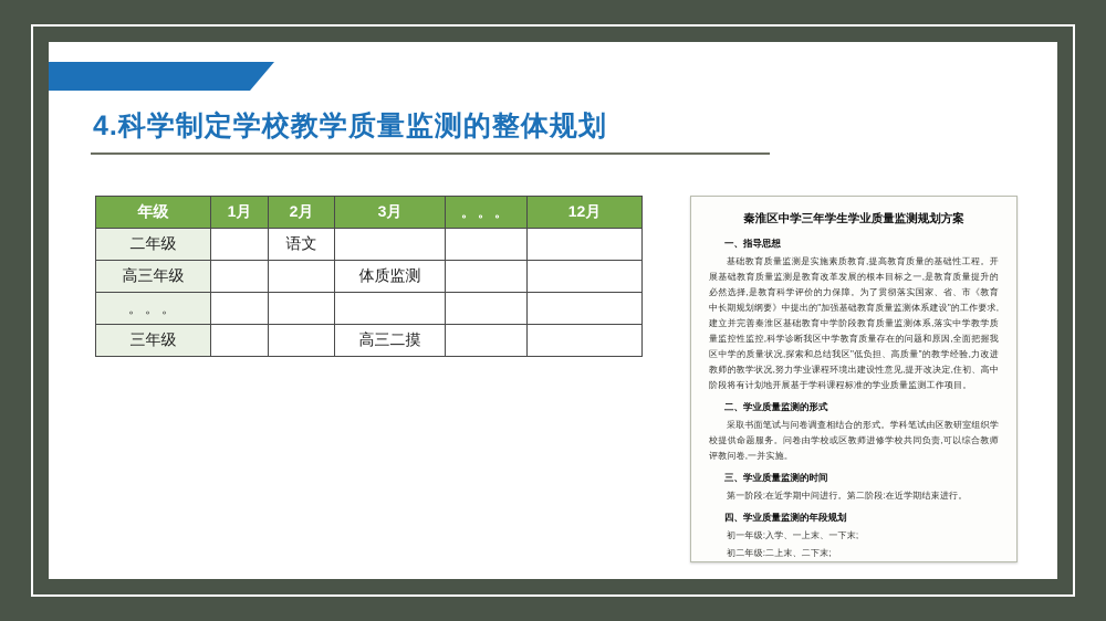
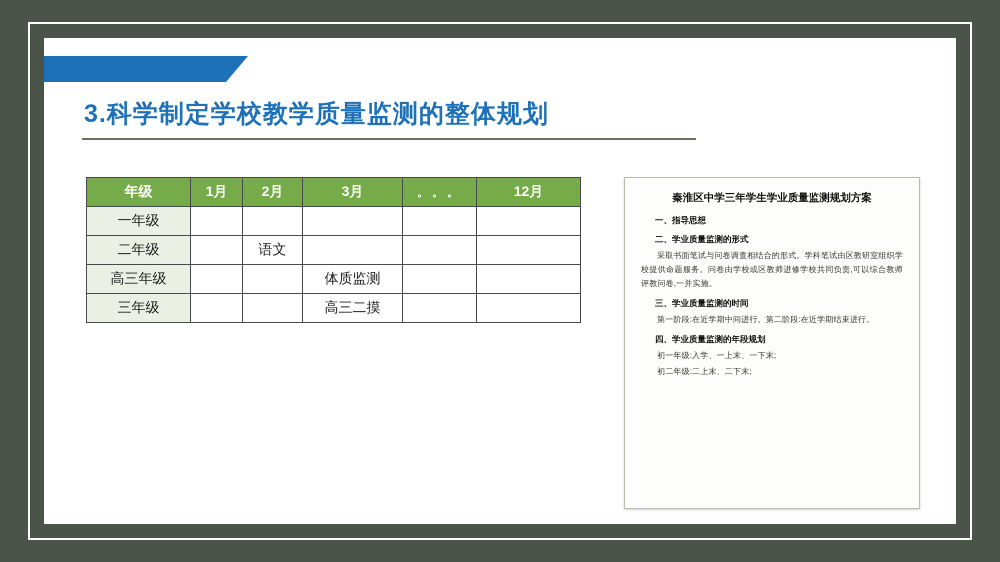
- 4.科学制定学校教学质量监测的整体规划
+ 3.科学制定学校教学质量监测的整体规划
  年级	1月	2月	3月	。。。	12月
+ 一年级
  二年级		语文
  高三年级			体质监测
- 。。。
  三年级			高三二摸
  秦淮区中学三年学生学业质量监测规划方案
  一、指导思想
- 基础教育质量监测是实施素质教育,提高教育质量的基础性工程。开展基础教育质量监测是教育改革发展的根本目标之一,是教育质量提升的必然选择,是教育科学评价的力保障。为了贯彻落实国家、省、市《教育中长期规划纲要》中提出的"加强基础教育质量监测体系建设"的工作要求,建立并完善秦淮区基础教育中学阶段教育质量监测体系,落实中学教学质量监控性监控,科学诊断我区中学教育质量存在的问题和原因,全面把握我区中学的质量状况,探索和总结我区"低负担、高质量"的教学经验,力改进教师的教学状况,努力学业课程环境出建设性意见,提开改决定,住初、高中阶段将有计划地开展基于学科课程标准的学业质量监测工作项目。
  二、学业质量监测的形式
  采取书面笔试与问卷调查相结合的形式。学科笔试由区教研室组织学校提供命题服务。问卷由学校或区教师进修学校共同负责,可以综合教师评教问卷,一并实施。
  三、学业质量监测的时间
  第一阶段:在近学期中间进行。第二阶段:在近学期结束进行。
  四、学业质量监测的年段规划
  初一年级:入学、一上末、一下末;
  初二年级:二上末、二下末;
